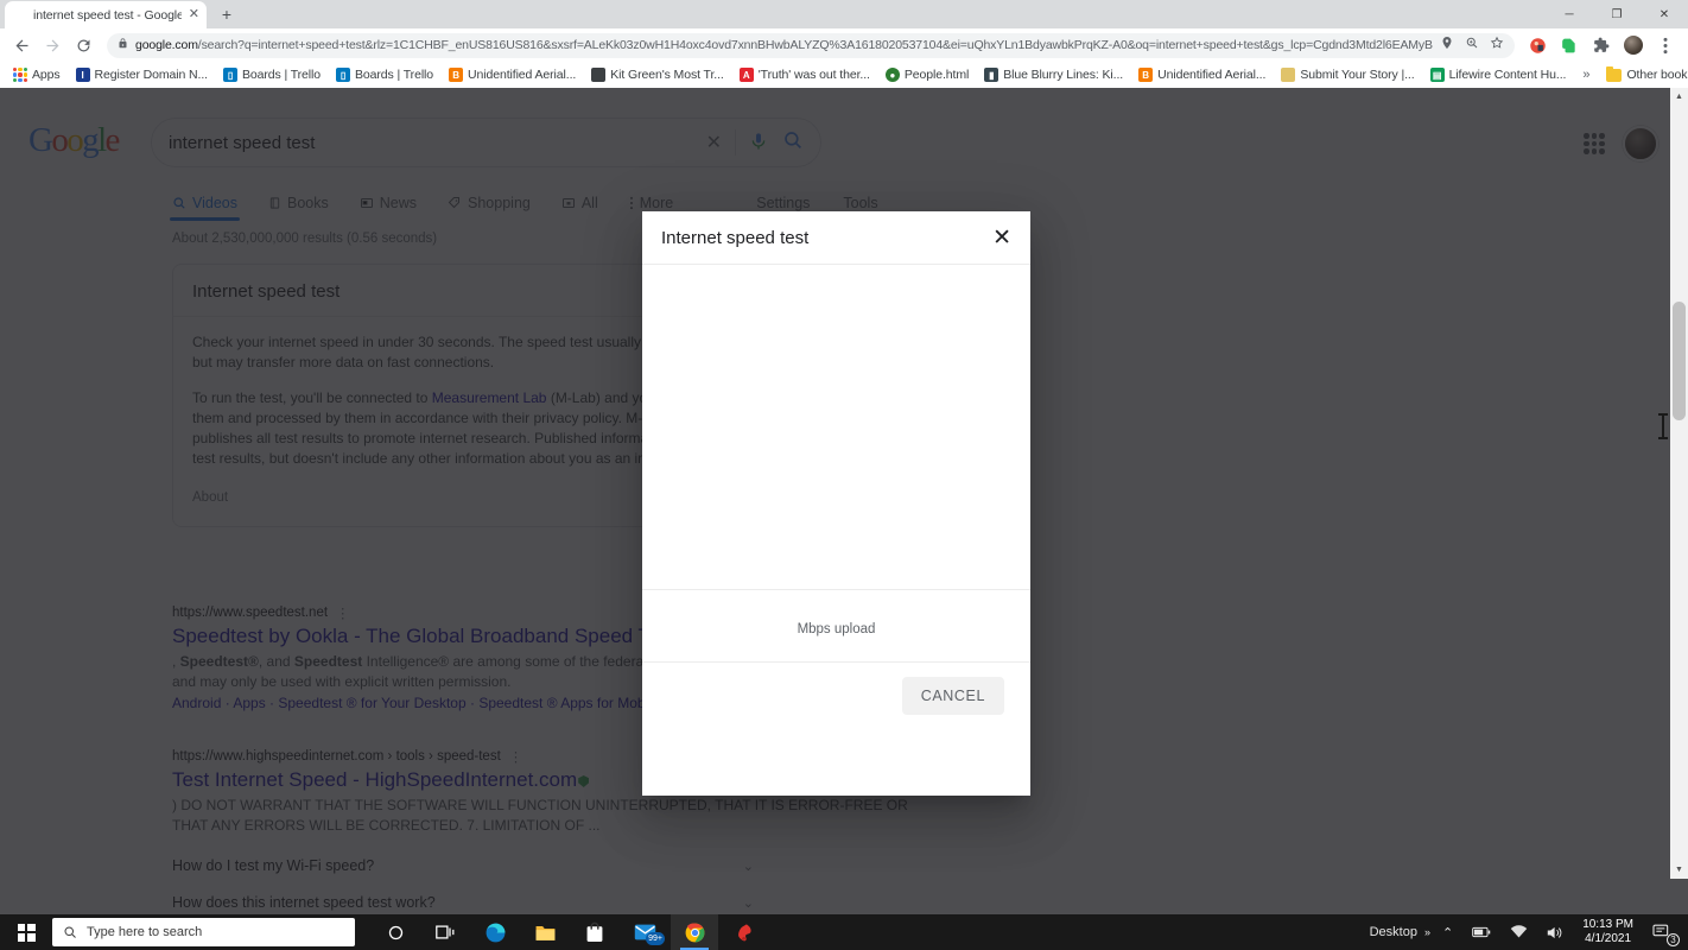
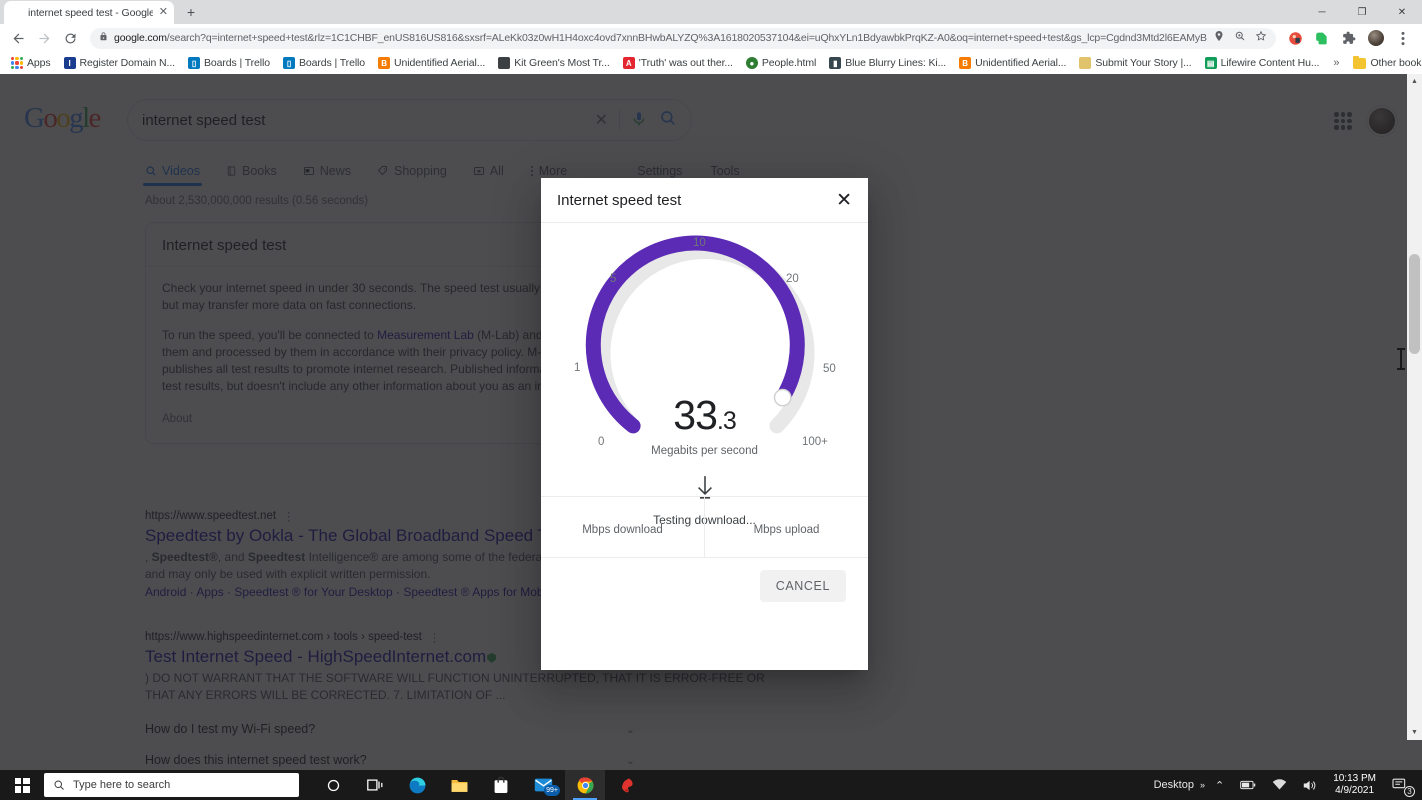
  internet speed test - Google
  ✕
  +
  ─
  ❐
  ✕
  google.com/search?q=internet+speed+test&rlz=1C1CHBF_enUS816US816&sxsrf=ALeKk03z0wH1H4oxc4ovd7xnnBHwbALYZQ%3A1618020537104&ei=uQhxYLn1BdyawbkPrqKZ-A0&oq=internet+speed+test&gs_lcp=Cgdnd3Mtd2l6EAMyB
  Apps
  I
  Register Domain N...
  ▯
  Boards | Trello
  ▯
  Boards | Trello
  B
  Unidentified Aerial...
  Kit Green's Most Tr...
  A
  'Truth' was out ther...
  ●
  People.html
  ▮
  Blue Blurry Lines: Ki...
  B
  Unidentified Aerial...
  Submit Your Story |...
  ▤
  Lifewire Content Hu...
  »
  Google
  internet speed test
  ✕
  Videos
  Books
  News
  Shopping
  All
  More
  Settings
  Tools
  About 2,530,000,000 results (0.56 seconds)
  Internet speed test
  Check your internet speed in under 30 seconds. The speed test usually but may transfer more data on fast connections.
- To run the test, you'll be connected to Measurement Lab (M-Lab) and y them and processed by them in accordance with their privacy policy. M- publishes all test results to promote internet research. Published inform test results, but doesn't include any other information about you as an i
+ To run the speed, you'll be connected to Measurement Lab (M-Lab) and them and processed by them in accordance with their privacy policy. M- publishes all test results to promote internet research. Published inform test results, but doesn't include any other information about you as an i
  About
  https://www.speedtest.net
  ⋮
  Speedtest by Ookla - The Global Broadband Speed
  , Speedtest®, and Speedtest Intelligence® are among some of the federa and may only be used with explicit written permission.
  Android · Apps · Speedtest ® for Your Desktop · Speedtest ® Apps for Mo
  https://www.highspeedinternet.com › tools › speed-test
  ⋮
  Test Internet Speed - HighSpeedInternet.com
  ) DO NOT WARRANT THAT THE SOFTWARE WILL FUNCTION UNINTERRUPTED, THAT IT IS ERROR-FREE OR THAT ANY ERRORS WILL BE CORRECTED. 7. LIMITATION OF ...
  How do I test my Wi-Fi speed?
  ⌄
  How does this internet speed test work?
  ⌄
  Internet speed test
  ✕
+ 10
+ 5
+ 20
+ 1
+ 50
+ 0
+ 100+
+ 33.3
+ Megabits per second
+ Testing download...
+ Mbps download
  Mbps upload
  CANCEL
  Type here to search
  Desktop
  »
  ⌃
  10:13 PM
- 4/1/2021
+ 4/9/2021
  3
